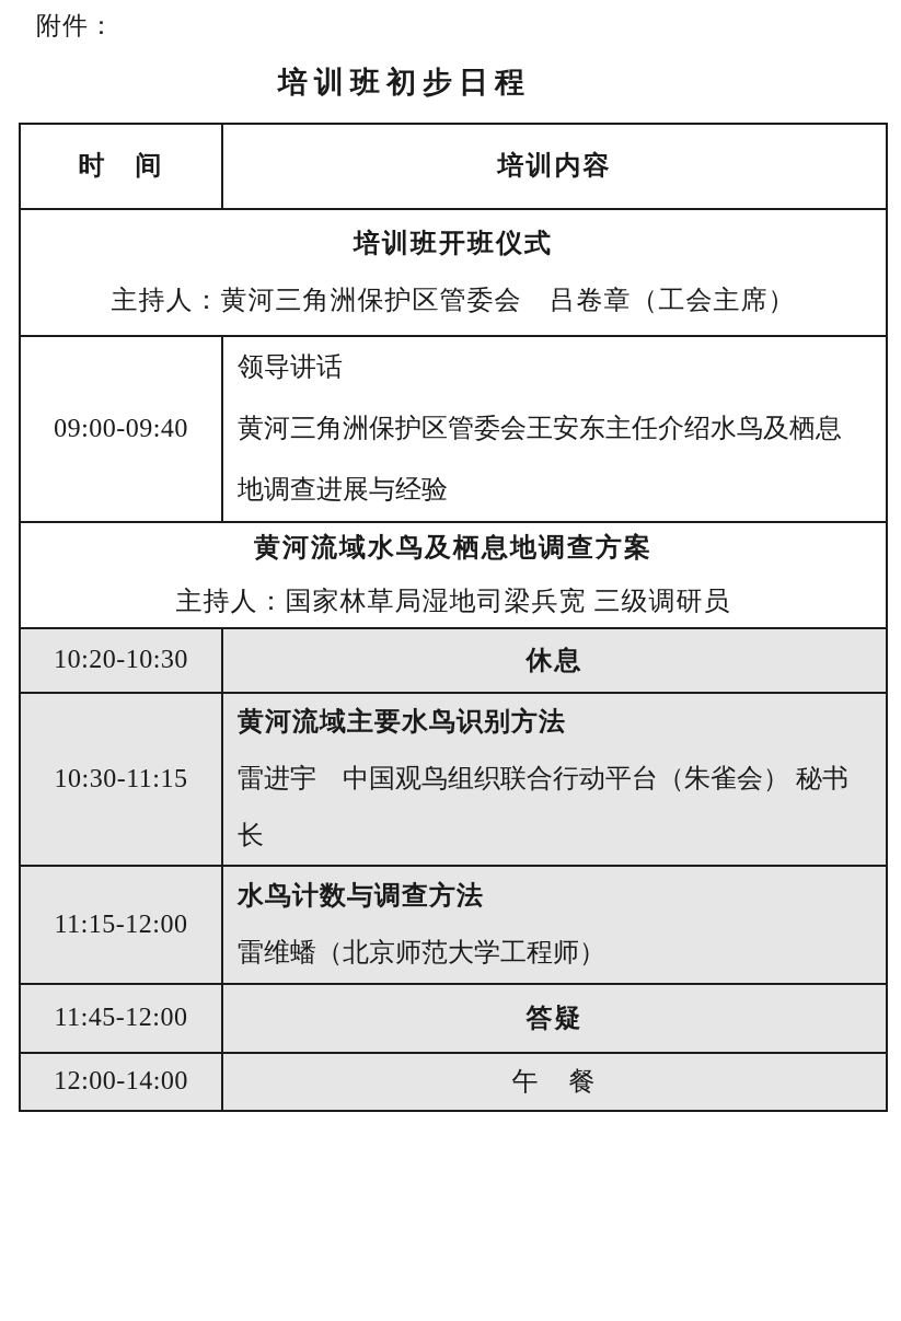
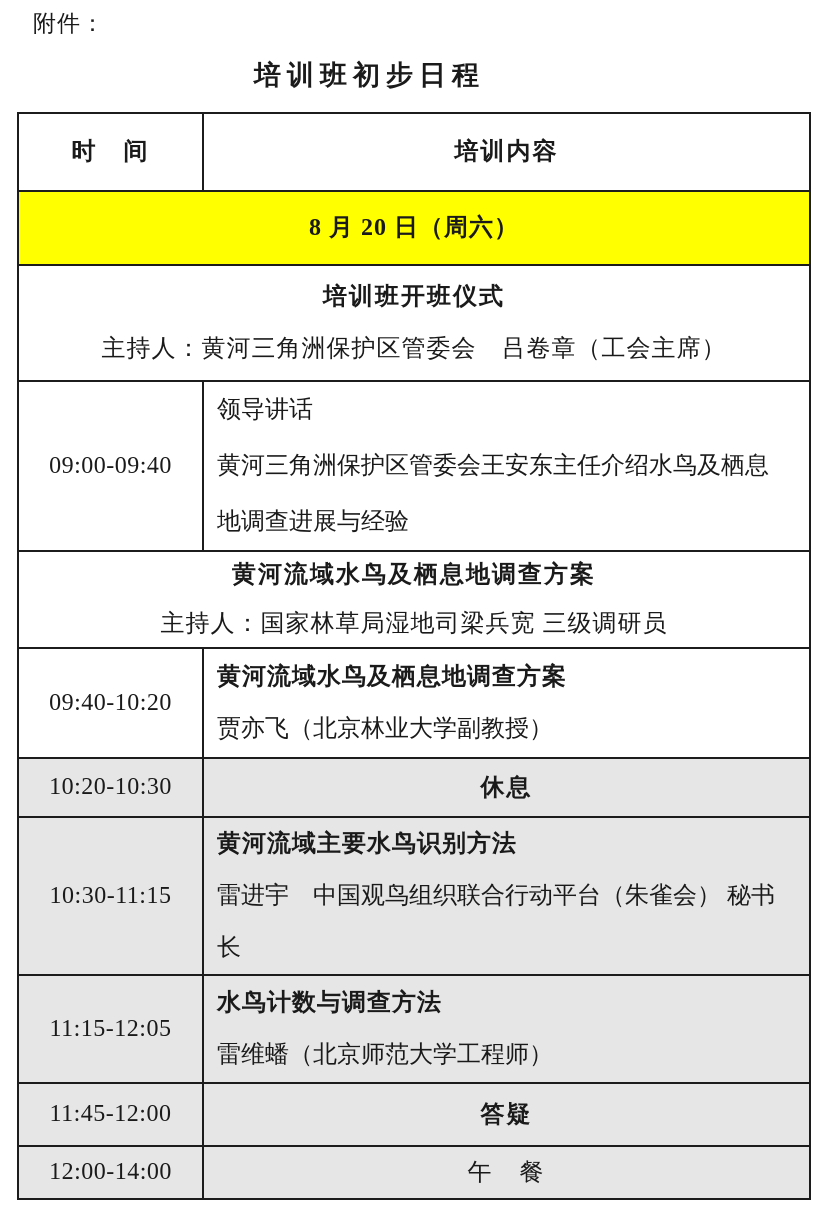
  附件：
  培训班初步日程
  时 间	培训内容
+ 8 月 20 日（周六）
  培训班开班仪式 主持人：黄河三角洲保护区管委会 吕卷章（工会主席）
  09:00-09:40	领导讲话 黄河三角洲保护区管委会王安东主任介绍水鸟及栖息地调查进展与经验
  黄河流域水鸟及栖息地调查方案 主持人：国家林草局湿地司梁兵宽 三级调研员
+ 09:40-10:20	黄河流域水鸟及栖息地调查方案 贾亦飞（北京林业大学副教授）
  10:20-10:30	休息
  10:30-11:15	黄河流域主要水鸟识别方法 雷进宇 中国观鸟组织联合行动平台（朱雀会） 秘书长
- 11:15-12:00	水鸟计数与调查方法 雷维蟠（北京师范大学工程师）
+ 11:15-12:05	水鸟计数与调查方法 雷维蟠（北京师范大学工程师）
  11:45-12:00	答疑
  12:00-14:00	午 餐
